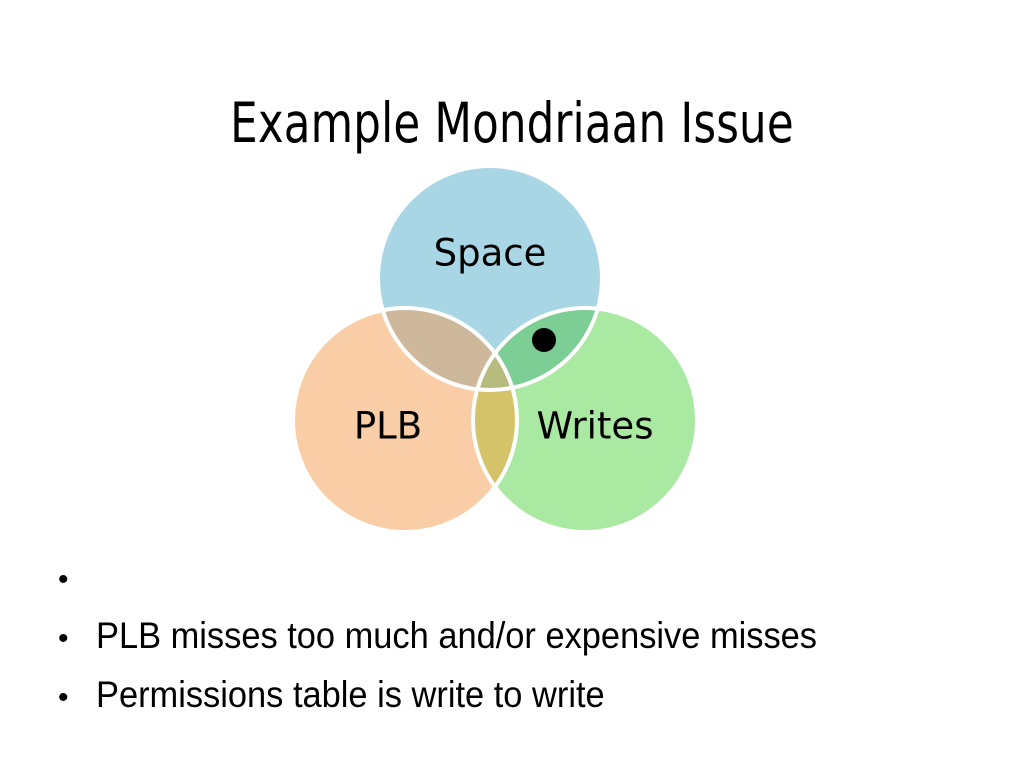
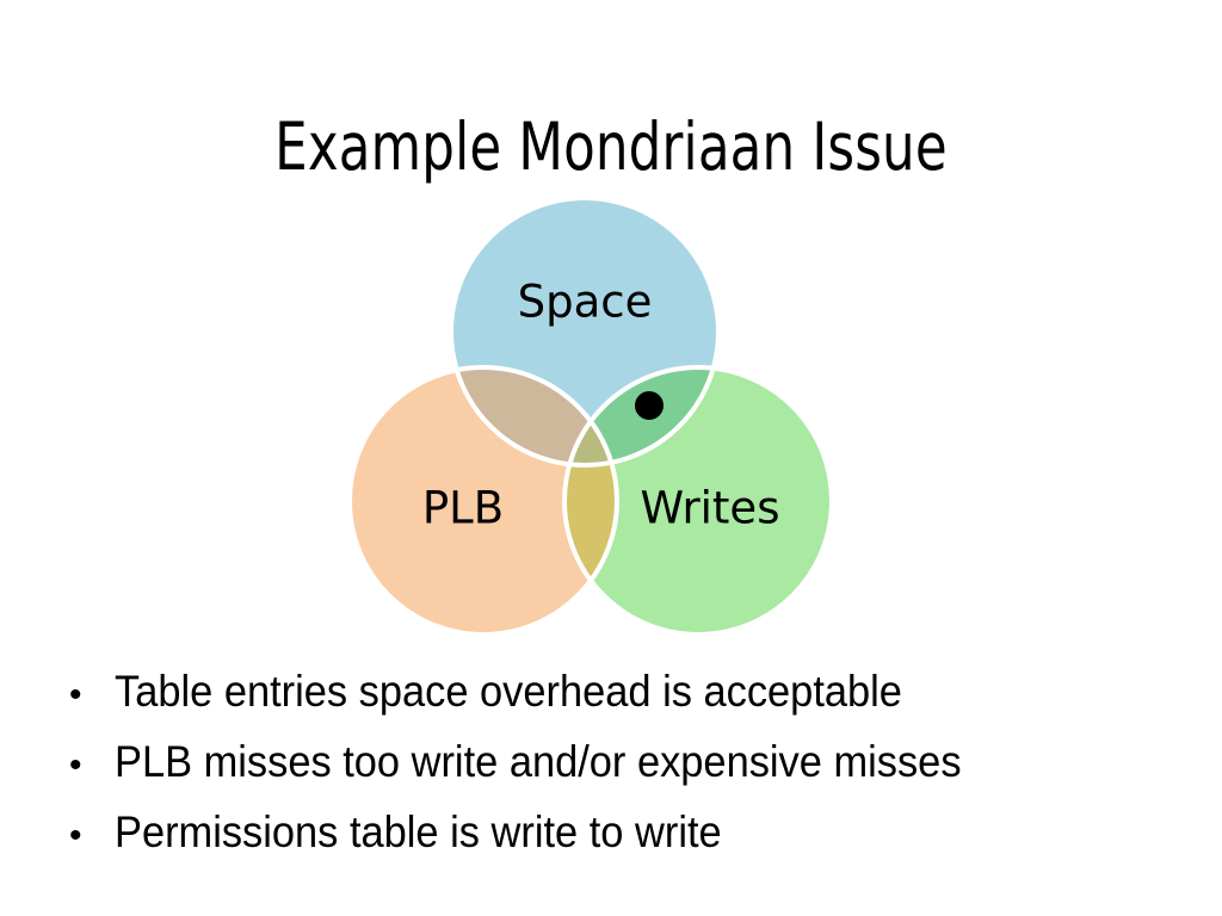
  Example Mondriaan Issue
  Space
  PLB
  Writes
  •
+ Table entries space overhead is acceptable
  •
- PLB misses too much and/or expensive misses
+ PLB misses too write and/or expensive misses
  •
  Permissions table is write to write
